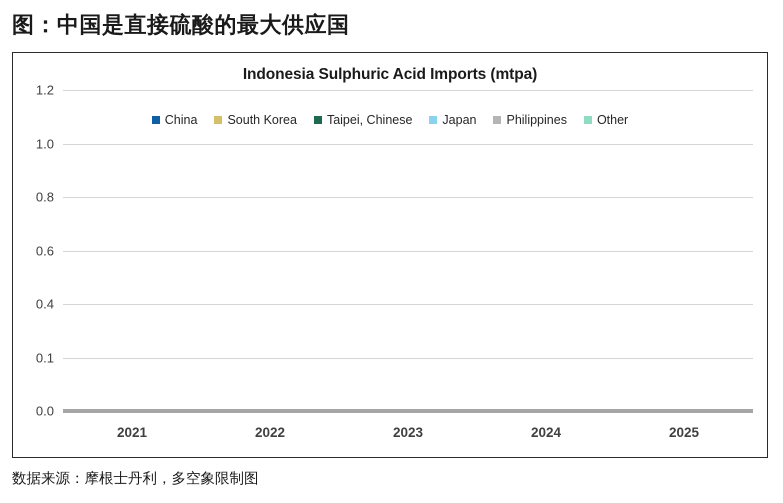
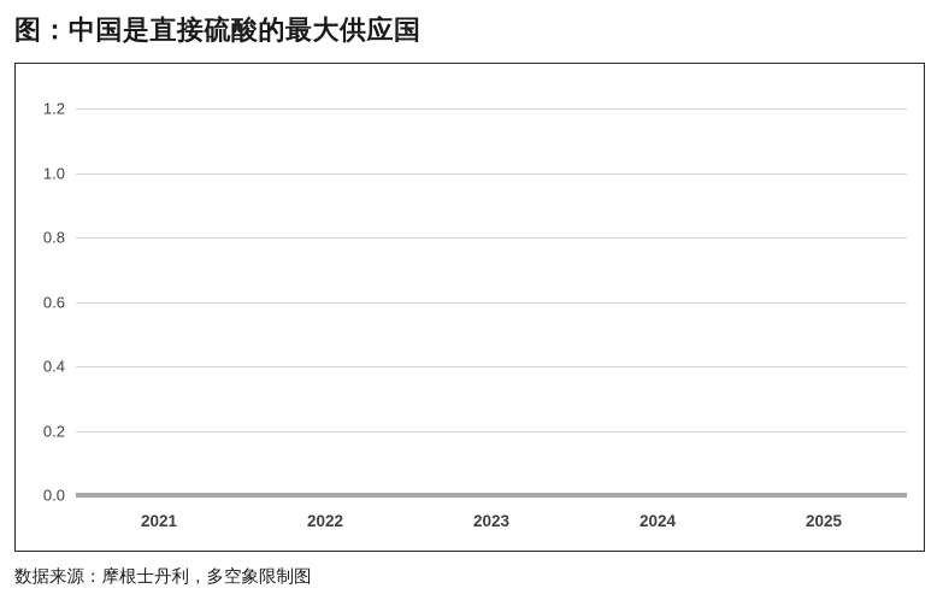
  图：中国是直接硫酸的最大供应国
- Indonesia Sulphuric Acid Imports (mtpa)
- China
- South Korea
- Taipei, Chinese
- Japan
- Philippines
- Other
  0.0
- 0.1
+ 0.2
  0.4
  0.6
  0.8
  1.0
  1.2
  2021
  2022
  2023
  2024
  2025
  数据来源：摩根士丹利，多空象限制图
